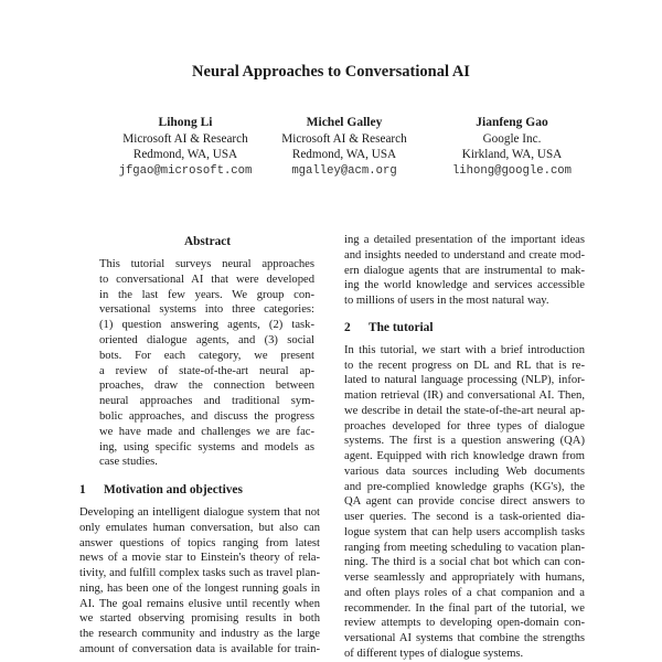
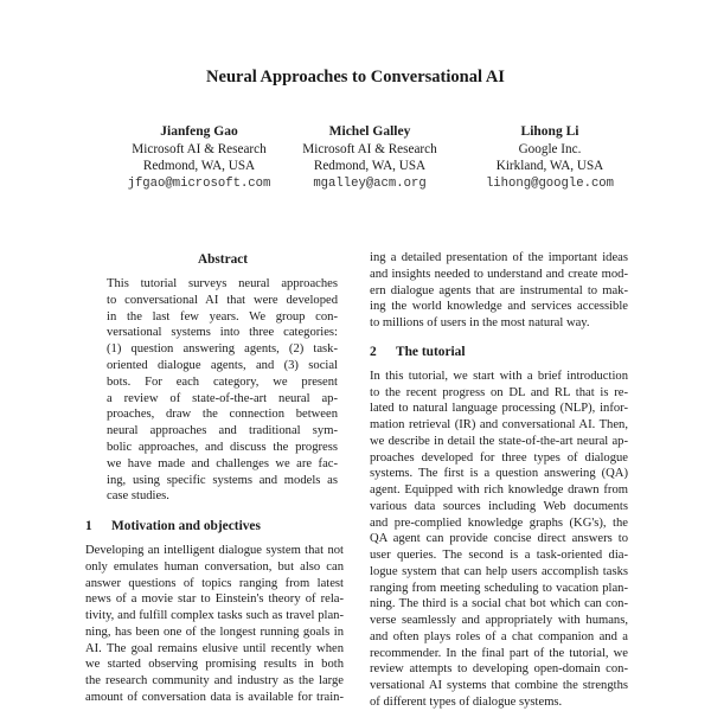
  Neural Approaches to Conversational AI
- Lihong Li
+ Jianfeng Gao
  Microsoft AI & Research
  Redmond, WA, USA
  jfgao@microsoft.com
  Michel Galley
  Microsoft AI & Research
  Redmond, WA, USA
  mgalley@acm.org
- Jianfeng Gao
+ Lihong Li
  Google Inc.
  Kirkland, WA, USA
  lihong@google.com
  Abstract
  This tutorial surveys neural approaches
  to conversational AI that were developed
  in the last few years. We group con-
  versational systems into three categories:
  (1) question answering agents, (2) task-
  oriented dialogue agents, and (3) social
  bots. For each category, we present
  a review of state-of-the-art neural ap-
  proaches, draw the connection between
  neural approaches and traditional sym-
  bolic approaches, and discuss the progress
  we have made and challenges we are fac-
  ing, using specific systems and models as
  case studies.
  1 Motivation and objectives
  Developing an intelligent dialogue system that not
  only emulates human conversation, but also can
  answer questions of topics ranging from latest
  news of a movie star to Einstein's theory of rela-
  tivity, and fulfill complex tasks such as travel plan-
  ning, has been one of the longest running goals in
  AI. The goal remains elusive until recently when
  we started observing promising results in both
  the research community and industry as the large
  amount of conversation data is available for train-
  ing a detailed presentation of the important ideas
  and insights needed to understand and create mod-
  ern dialogue agents that are instrumental to mak-
  ing the world knowledge and services accessible
  to millions of users in the most natural way.
  2 The tutorial
  In this tutorial, we start with a brief introduction
  to the recent progress on DL and RL that is re-
  lated to natural language processing (NLP), infor-
  mation retrieval (IR) and conversational AI. Then,
  we describe in detail the state-of-the-art neural ap-
  proaches developed for three types of dialogue
  systems. The first is a question answering (QA)
  agent. Equipped with rich knowledge drawn from
  various data sources including Web documents
  and pre-complied knowledge graphs (KG's), the
  QA agent can provide concise direct answers to
  user queries. The second is a task-oriented dia-
  logue system that can help users accomplish tasks
  ranging from meeting scheduling to vacation plan-
  ning. The third is a social chat bot which can con-
  verse seamlessly and appropriately with humans,
  and often plays roles of a chat companion and a
  recommender. In the final part of the tutorial, we
  review attempts to developing open-domain con-
  versational AI systems that combine the strengths
  of different types of dialogue systems.
